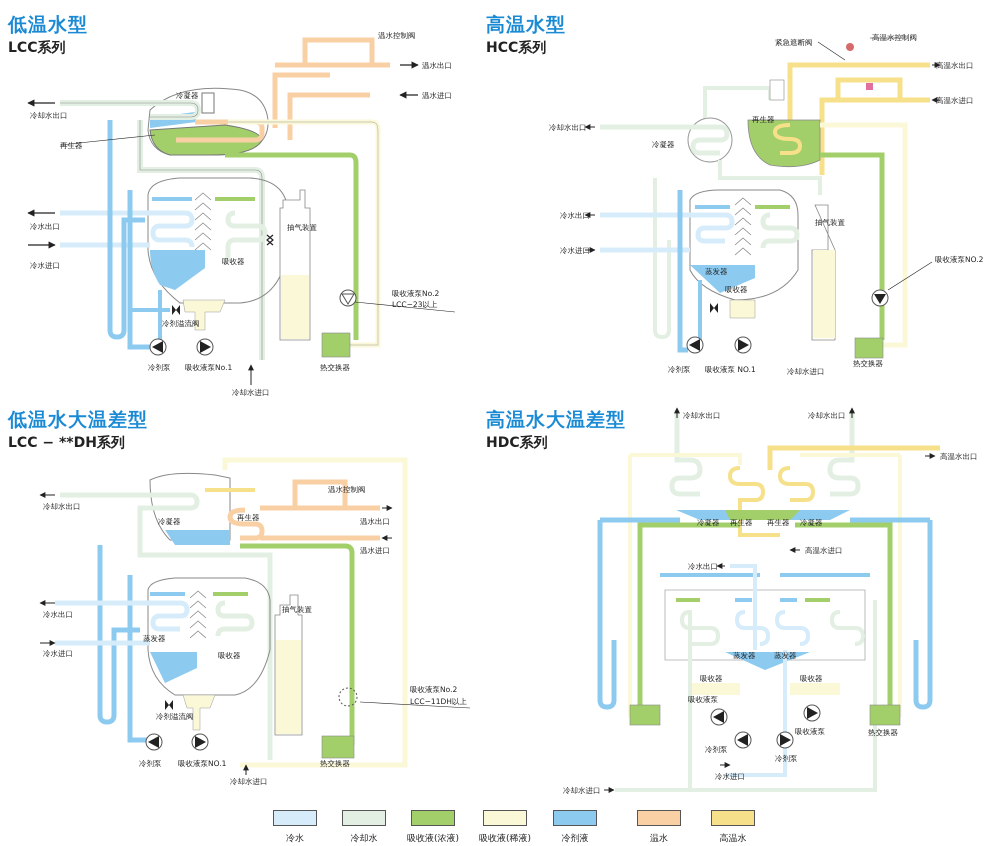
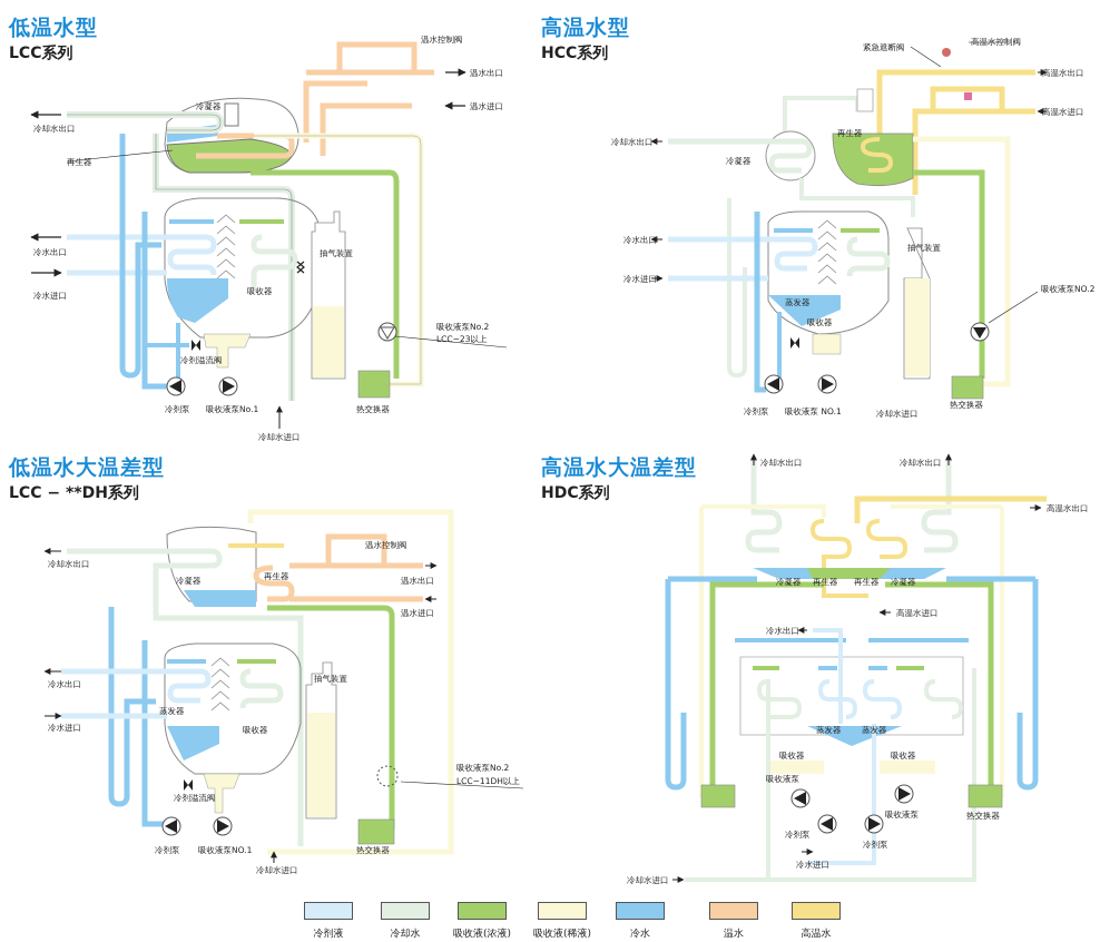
  低温水型
  LCC系列
  高温水型
  HCC系列
  低温水大温差型
  LCC − **DH系列
  高温水大温差型
  HDC系列
  冷凝器
  冷却水出口
  再生器
  冷水出口
  冷水进口
  温水控制阀
  温水出口
  温水进口
  吸收器
  抽气装置
  冷剂溢流阀
  冷剂泵
  吸收液泵No.1
  冷却水进口
  热交换器
  吸收液泵No.2
  LCC−23以上
  紧急遮断阀
  高温水控制阀
  高温水出口
  高温水进口
  冷却水出口
  冷凝器
  再生器
  冷水出口
  冷水进口
  蒸发器
  吸收器
  抽气装置
  吸收液泵NO.2
  冷剂泵
  吸收液泵 NO.1
  冷却水进口
  热交换器
  冷却水出口
  冷凝器
  再生器
  温水控制阀
  温水出口
  温水进口
  冷水出口
  冷水进口
  蒸发器
  吸收器
  抽气装置
  冷剂溢流阀
  冷剂泵
  吸收液泵NO.1
  冷却水进口
  热交换器
  吸收液泵No.2
  LCC−11DH以上
  冷却水出口
  冷却水出口
  高温水出口
  冷凝器
  再生器
  再生器
  冷凝器
  高温水进口
  冷水出口
  蒸发器
  蒸发器
  吸收器
  吸收器
  吸收液泵
  吸收液泵
  热交换器
  冷剂泵
  冷剂泵
  冷水进口
  冷却水进口
- 冷水
+ 冷剂液
  冷却水
  吸收液(浓液)
  吸收液(稀液)
- 冷剂液
+ 冷水
  温水
  高温水
